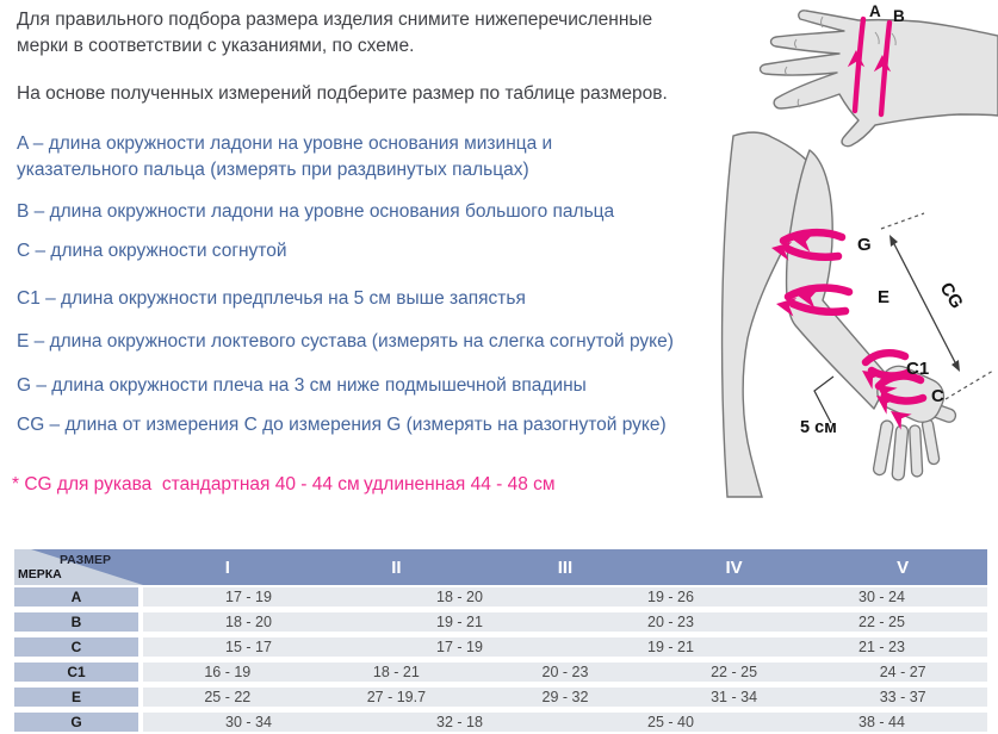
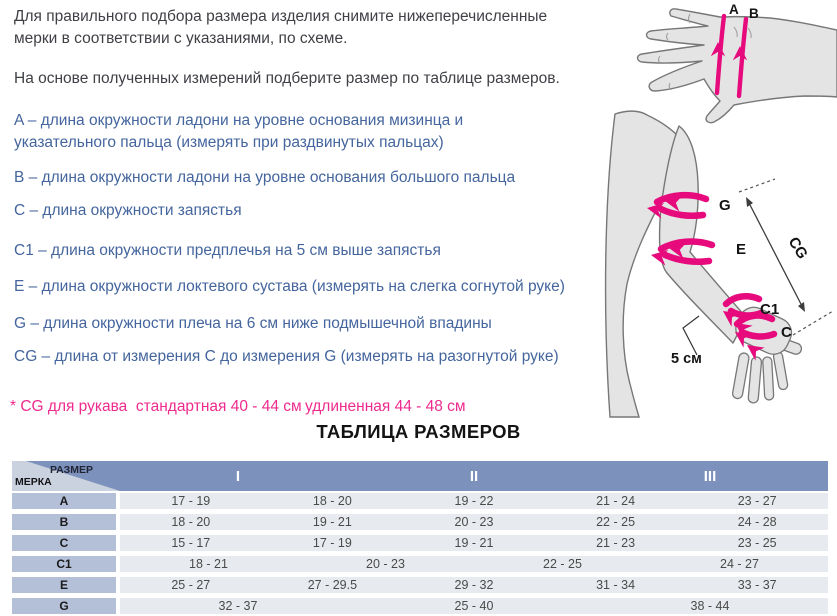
  Для правильного подбора размера изделия снимите нижеперечисленные мерки в соответствии с указаниями, по схеме.
  На основе полученных измерений подберите размер по таблице размеров.
  A – длина окружности ладони на уровне основания мизинца и указательного пальца (измерять при раздвинутых пальцах)
  B – длина окружности ладони на уровне основания большого пальца
- C – длина окружности согнутой
+ C – длина окружности запястья
  C1 – длина окружности предплечья на 5 см выше запястья
  E – длина окружности локтевого сустава (измерять на слегка согнутой руке)
- G – длина окружности плеча на 3 см ниже подмышечной впадины
+ G – длина окружности плеча на 6 см ниже подмышечной впадины
  CG – длина от измерения C до измерения G (измерять на разогнутой руке)
  * CG для рукава стандартная 40 - 44 см
  удлиненная 44 - 48 см
+ ТАБЛИЦА РАЗМЕРОВ
  РАЗМЕР
  МЕРКА
  I
  II
  III
- IV
- V
  A
  17 - 19
  18 - 20
- 19 - 26
+ 19 - 22
- 30 - 24
+ 21 - 24
+ 23 - 27
  B
  18 - 20
  19 - 21
  20 - 23
  22 - 25
+ 24 - 28
  C
  15 - 17
  17 - 19
  19 - 21
  21 - 23
+ 23 - 25
  C1
- 16 - 19
  18 - 21
  20 - 23
  22 - 25
  24 - 27
  E
- 25 - 22
+ 25 - 27
- 27 - 19.7
+ 27 - 29.5
  29 - 32
  31 - 34
  33 - 37
  G
- 30 - 34
- 32 - 18
+ 32 - 37
  25 - 40
  38 - 44
  A
  B
  G
  E
  C1
  C
  5 см
